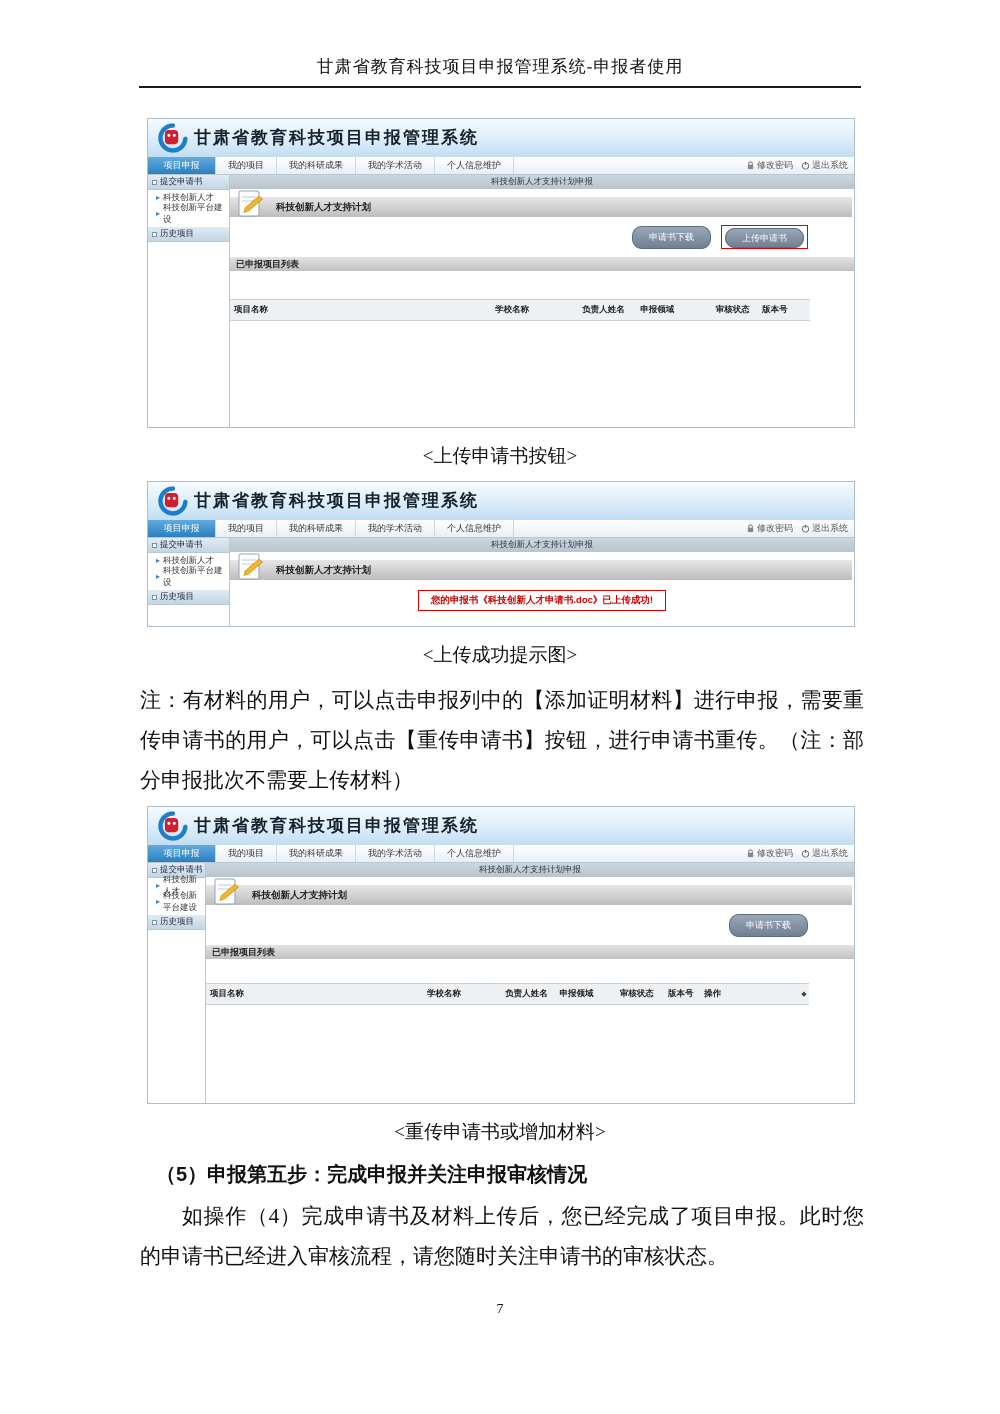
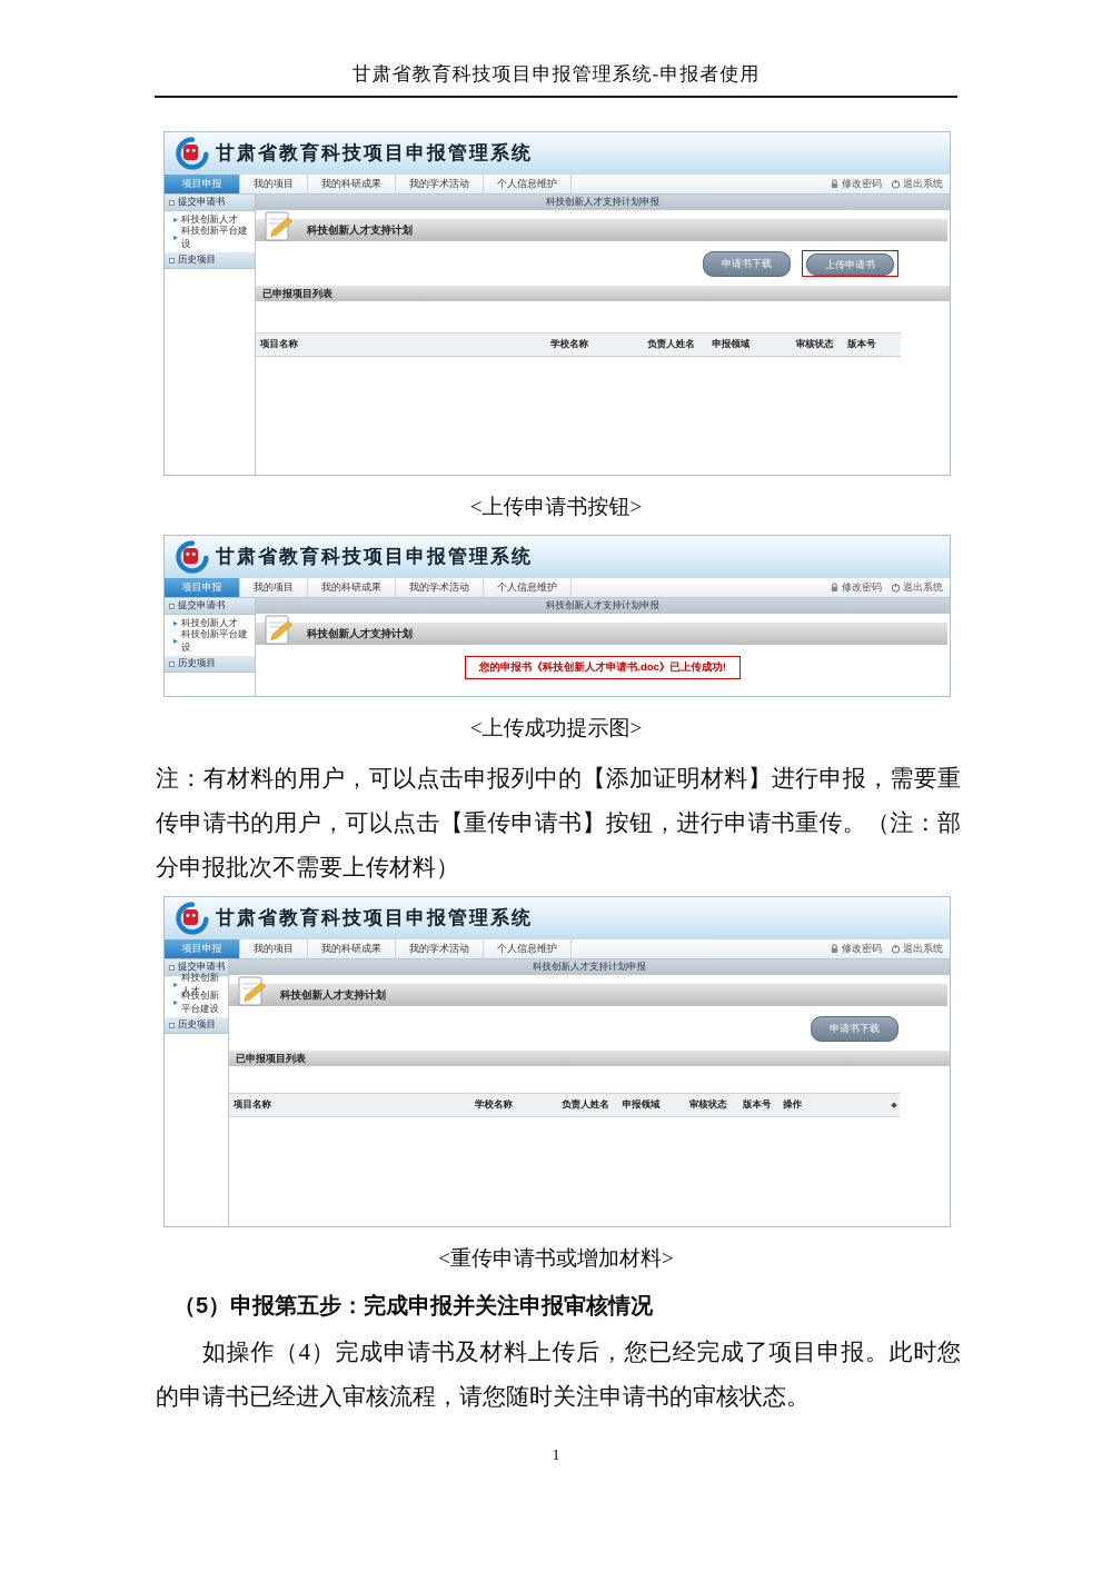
  甘肃省教育科技项目申报管理系统-申报者使用
  甘肃省教育科技项目申报管理系统
  项目申报
  我的项目
  我的科研成果
  我的学术活动
  个人信息维护
  修改密码
  退出系统
  提交申请书
  ▸
  科技创新人才
  ▸
  科技创新平台建设
  历史项目
  科技创新人才支持计划申报
  科技创新人才支持计划
  申请书下载
  上传申请书
  已申报项目列表
  项目名称
  学校名称
  负责人姓名
  申报领域
  审核状态
  版本号
  <上传申请书按钮>
  甘肃省教育科技项目申报管理系统
  项目申报
  我的项目
  我的科研成果
  我的学术活动
  个人信息维护
  修改密码
  退出系统
  提交申请书
  ▸
  科技创新人才
  ▸
  科技创新平台建设
  历史项目
  科技创新人才支持计划申报
  科技创新人才支持计划
  您的申报书《科技创新人才申请书.doc》已上传成功!
  <上传成功提示图>
  注：有材料的用户，可以点击申报列中的【添加证明材料】进行申报，需要重传申请书的用户，可以点击【重传申请书】按钮，进行申请书重传。（注：部分申报批次不需要上传材料）
  甘肃省教育科技项目申报管理系统
  项目申报
  我的项目
  我的科研成果
  我的学术活动
  个人信息维护
  修改密码
  退出系统
  提交申请书
  ▸
  科技创新人才
  ▸
  科技创新平台建设
  历史项目
  科技创新人才支持计划申报
  科技创新人才支持计划
  申请书下载
  已申报项目列表
  项目名称
  学校名称
  负责人姓名
  申报领域
  审核状态
  版本号
  操作
  <重传申请书或增加材料>
  （5）申报第五步：完成申报并关注申报审核情况
  如操作（4）完成申请书及材料上传后，您已经完成了项目申报。此时您的申请书已经进入审核流程，请您随时关注申请书的审核状态。
- 7
+ 1
